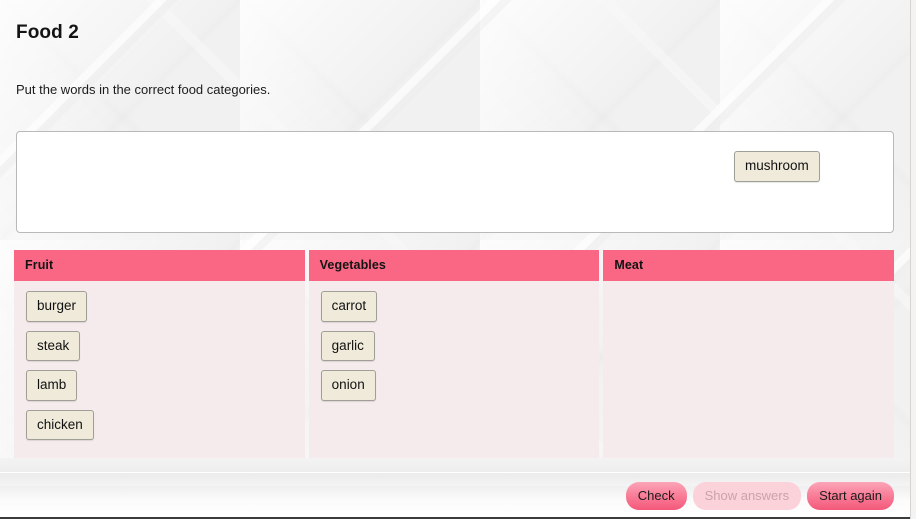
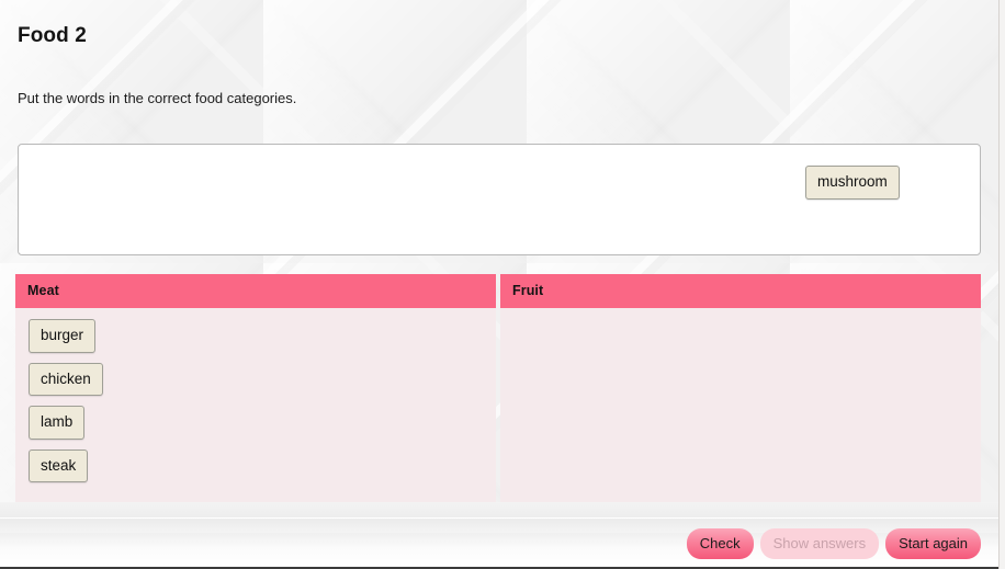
  Food 2
  Put the words in the correct food categories.
  mushroom
- Fruit
+ Meat
  burger
- steak
+ chicken
  lamb
- chicken
+ steak
- Vegetables
- carrot
- garlic
- onion
- Meat
+ Fruit
  Check
  Show answers
  Start again
